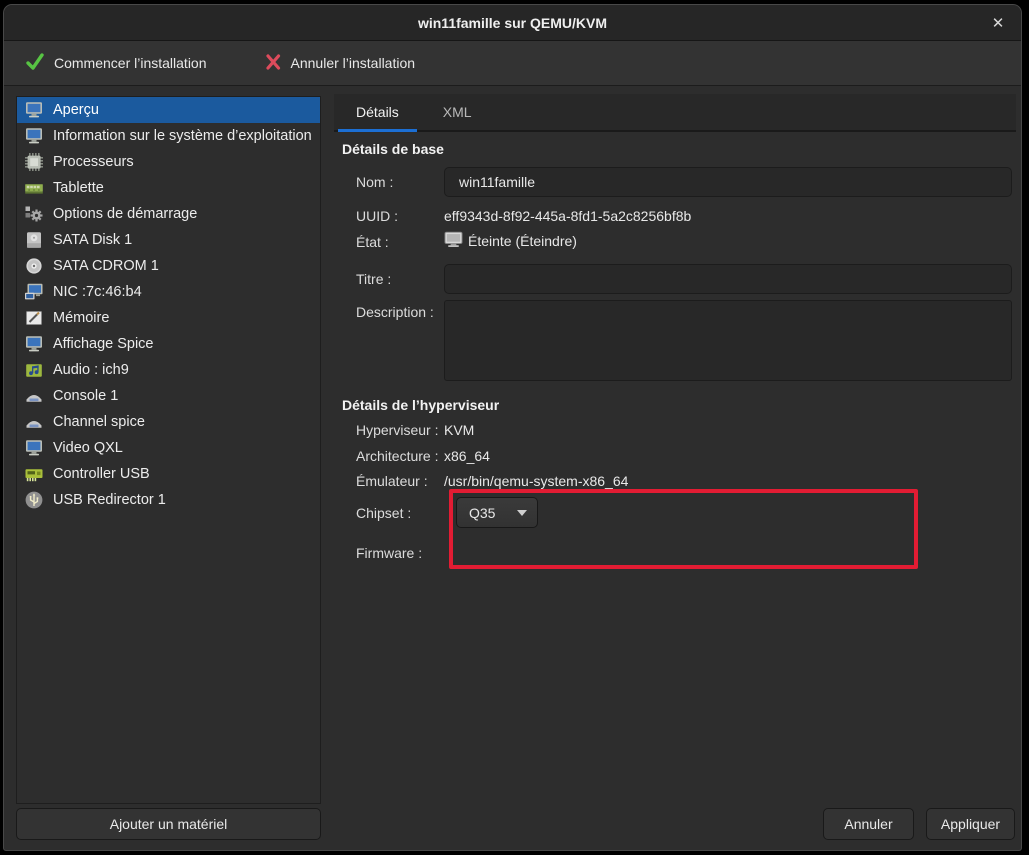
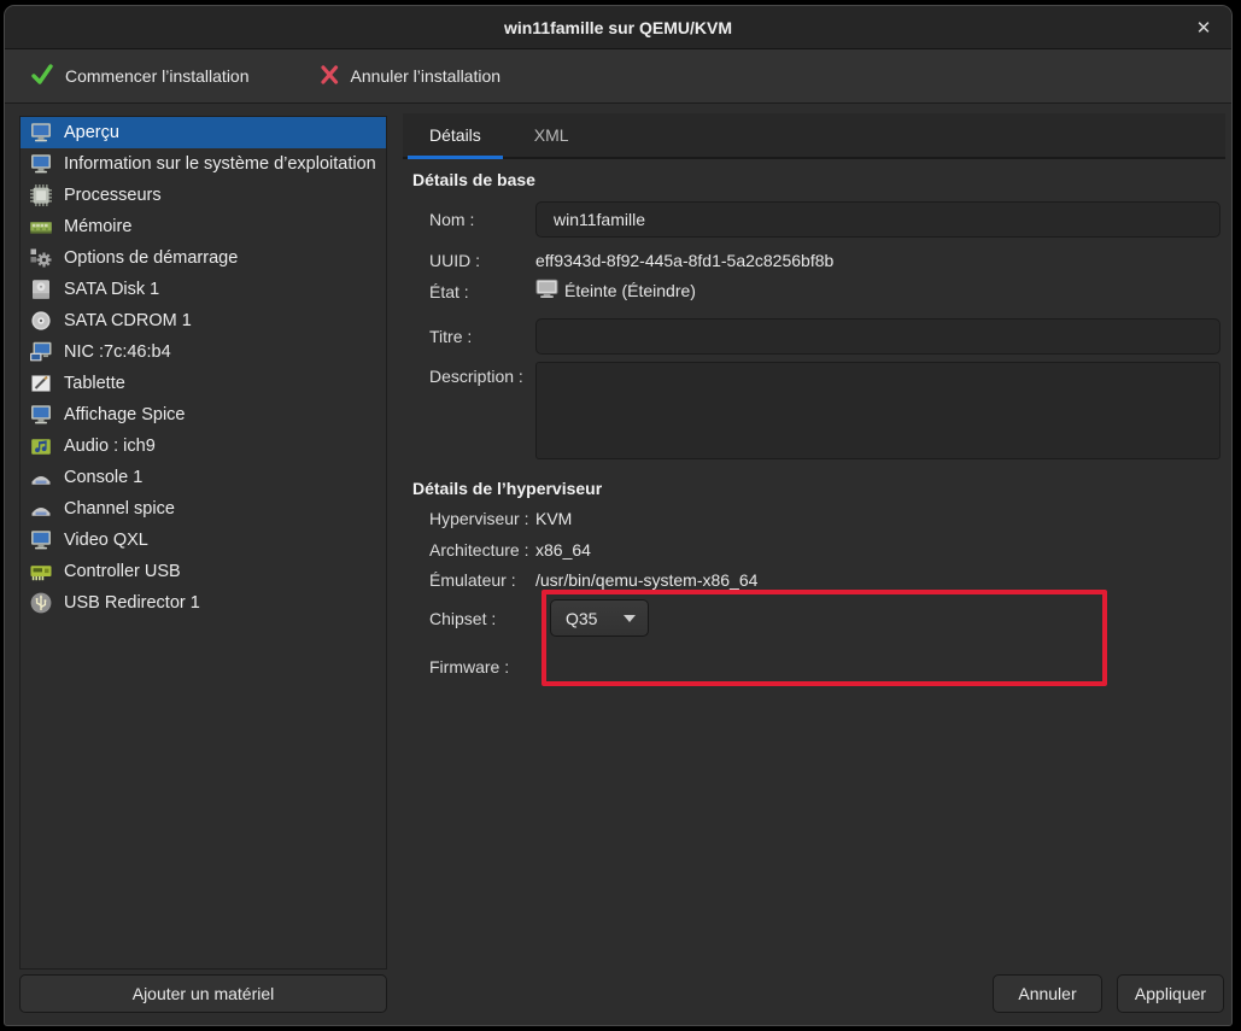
  win11famille sur QEMU/KVM
  ✕
  Commencer l’installation
  Annuler l’installation
  Aperçu
  Information sur le système d’exploitation
  Processeurs
- Tablette
+ Mémoire
  Options de démarrage
  SATA Disk 1
  SATA CDROM 1
  NIC :7c:46:b4
- Mémoire
+ Tablette
  Affichage Spice
  Audio : ich9
  Console 1
  Channel spice
  Video QXL
  Controller USB
  USB Redirector 1
  Ajouter un matériel
  Détails
  XML
  Détails de base
  Nom :
  win11famille
  UUID :
  eff9343d-8f92-445a-8fd1-5a2c8256bf8b
  État :
  Éteinte (Éteindre)
  Titre :
  Description :
  Détails de l’hyperviseur
  Hyperviseur :
  KVM
  Architecture :
  x86_64
  Émulateur :
  /usr/bin/qemu-system-x86_64
  Chipset :
  Q35
  Firmware :
  Annuler
  Appliquer
